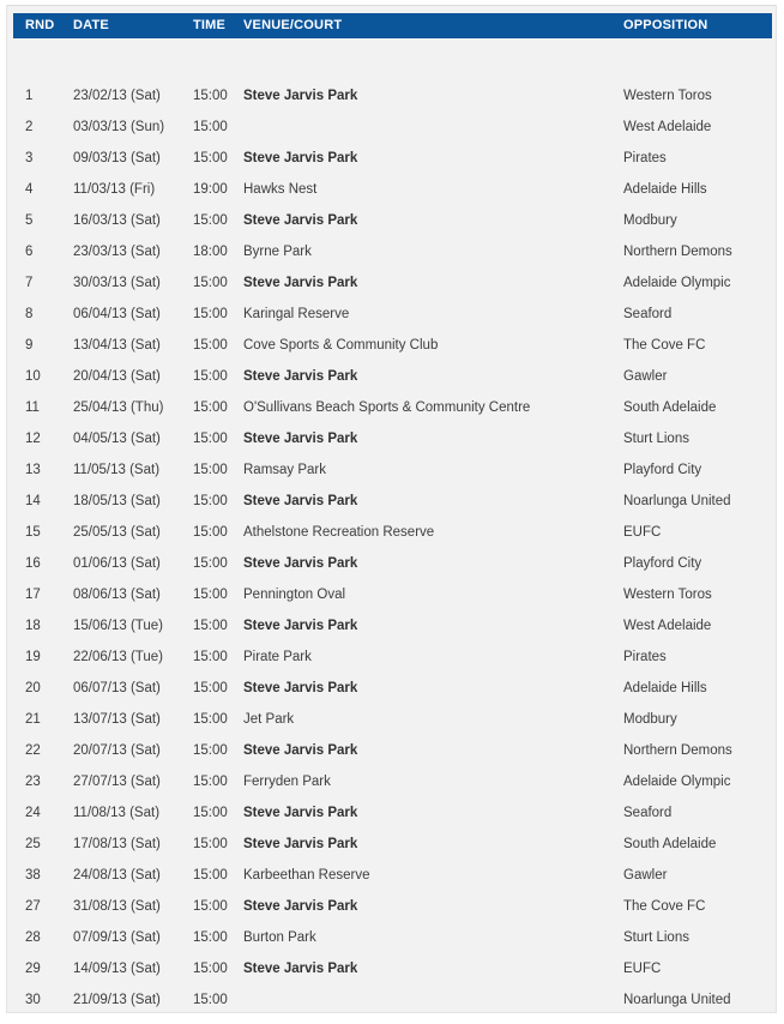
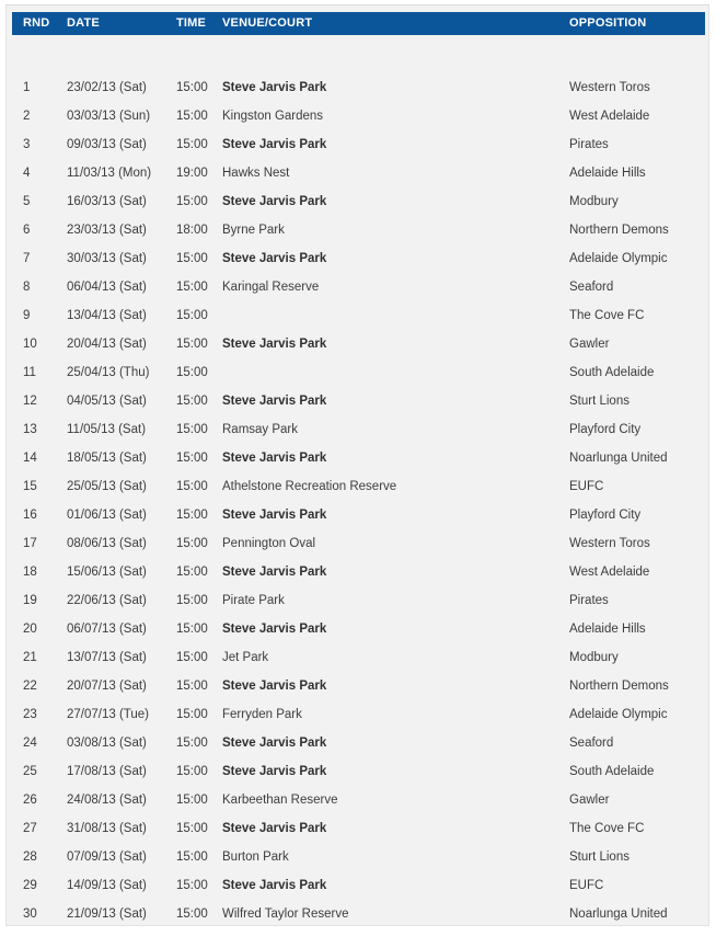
  RND
  DATE
  TIME
  VENUE/COURT
  OPPOSITION
  1
  23/02/13 (Sat)
  15:00
  Steve Jarvis Park
  Western Toros
  2
  03/03/13 (Sun)
  15:00
+ Kingston Gardens
  West Adelaide
  3
  09/03/13 (Sat)
  15:00
  Steve Jarvis Park
  Pirates
  4
- 11/03/13 (Fri)
+ 11/03/13 (Mon)
  19:00
  Hawks Nest
  Adelaide Hills
  5
  16/03/13 (Sat)
  15:00
  Steve Jarvis Park
  Modbury
  6
  23/03/13 (Sat)
  18:00
  Byrne Park
  Northern Demons
  7
  30/03/13 (Sat)
  15:00
  Steve Jarvis Park
  Adelaide Olympic
  8
  06/04/13 (Sat)
  15:00
  Karingal Reserve
  Seaford
  9
  13/04/13 (Sat)
  15:00
- Cove Sports & Community Club
  The Cove FC
  10
  20/04/13 (Sat)
  15:00
  Steve Jarvis Park
  Gawler
  11
  25/04/13 (Thu)
  15:00
- O'Sullivans Beach Sports & Community Centre
  South Adelaide
  12
  04/05/13 (Sat)
  15:00
  Steve Jarvis Park
  Sturt Lions
  13
  11/05/13 (Sat)
  15:00
  Ramsay Park
  Playford City
  14
  18/05/13 (Sat)
  15:00
  Steve Jarvis Park
  Noarlunga United
  15
  25/05/13 (Sat)
  15:00
  Athelstone Recreation Reserve
  EUFC
  16
  01/06/13 (Sat)
  15:00
  Steve Jarvis Park
  Playford City
  17
  08/06/13 (Sat)
  15:00
  Pennington Oval
  Western Toros
  18
- 15/06/13 (Tue)
+ 15/06/13 (Sat)
  15:00
  Steve Jarvis Park
  West Adelaide
  19
- 22/06/13 (Tue)
+ 22/06/13 (Sat)
  15:00
  Pirate Park
  Pirates
  20
  06/07/13 (Sat)
  15:00
  Steve Jarvis Park
  Adelaide Hills
  21
  13/07/13 (Sat)
  15:00
  Jet Park
  Modbury
  22
  20/07/13 (Sat)
  15:00
  Steve Jarvis Park
  Northern Demons
  23
- 27/07/13 (Sat)
+ 27/07/13 (Tue)
  15:00
  Ferryden Park
  Adelaide Olympic
  24
- 11/08/13 (Sat)
+ 03/08/13 (Sat)
  15:00
  Steve Jarvis Park
  Seaford
  25
  17/08/13 (Sat)
  15:00
  Steve Jarvis Park
  South Adelaide
- 38
+ 26
  24/08/13 (Sat)
  15:00
  Karbeethan Reserve
  Gawler
  27
  31/08/13 (Sat)
  15:00
  Steve Jarvis Park
  The Cove FC
  28
  07/09/13 (Sat)
  15:00
  Burton Park
  Sturt Lions
  29
  14/09/13 (Sat)
  15:00
  Steve Jarvis Park
  EUFC
  30
  21/09/13 (Sat)
  15:00
+ Wilfred Taylor Reserve
  Noarlunga United
